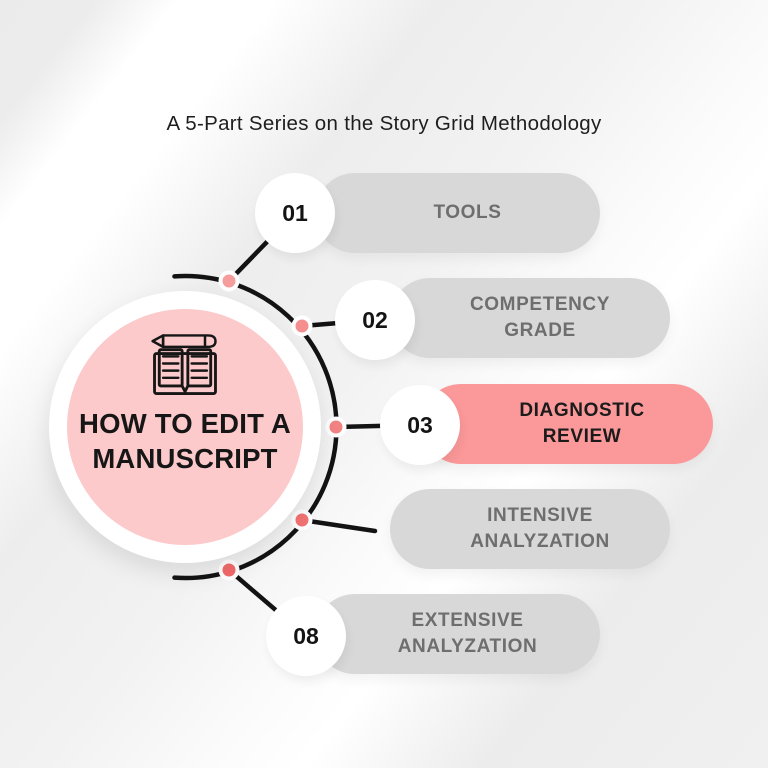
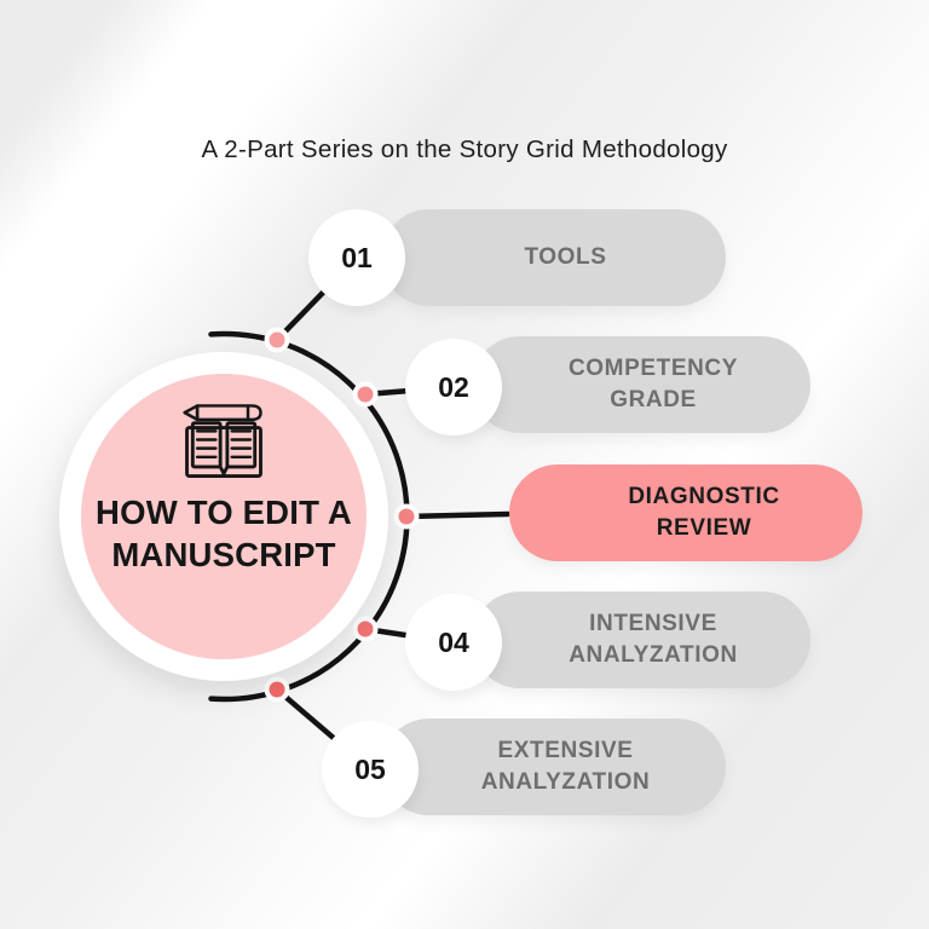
- A 5-Part Series on the Story Grid Methodology
+ A 2-Part Series on the Story Grid Methodology
  HOW TO EDIT A
  MANUSCRIPT
  TOOLS
  01
  COMPETENCY
  GRADE
  02
  DIAGNOSTIC
  REVIEW
- 03
  INTENSIVE
  ANALYZATION
+ 04
  EXTENSIVE
  ANALYZATION
- 08
+ 05
